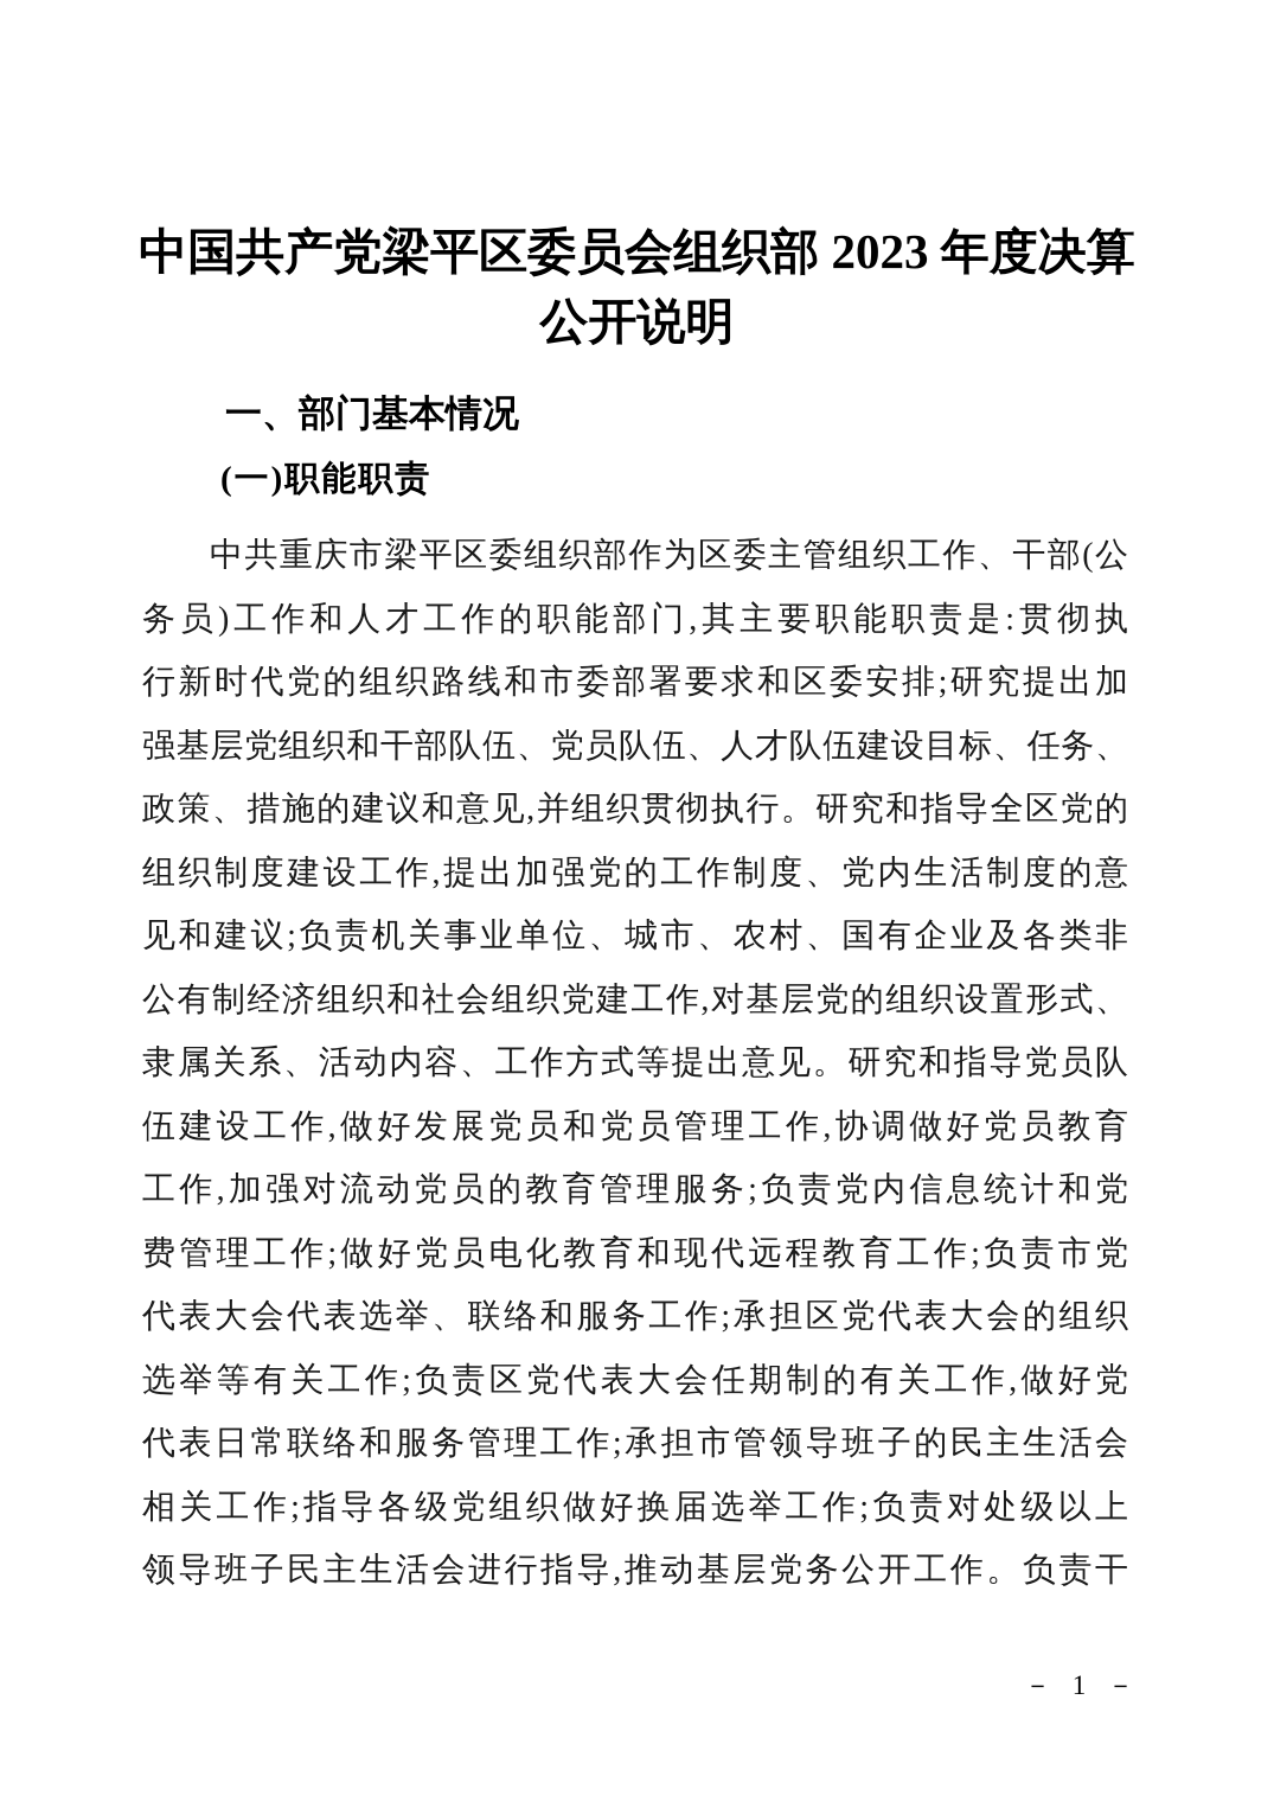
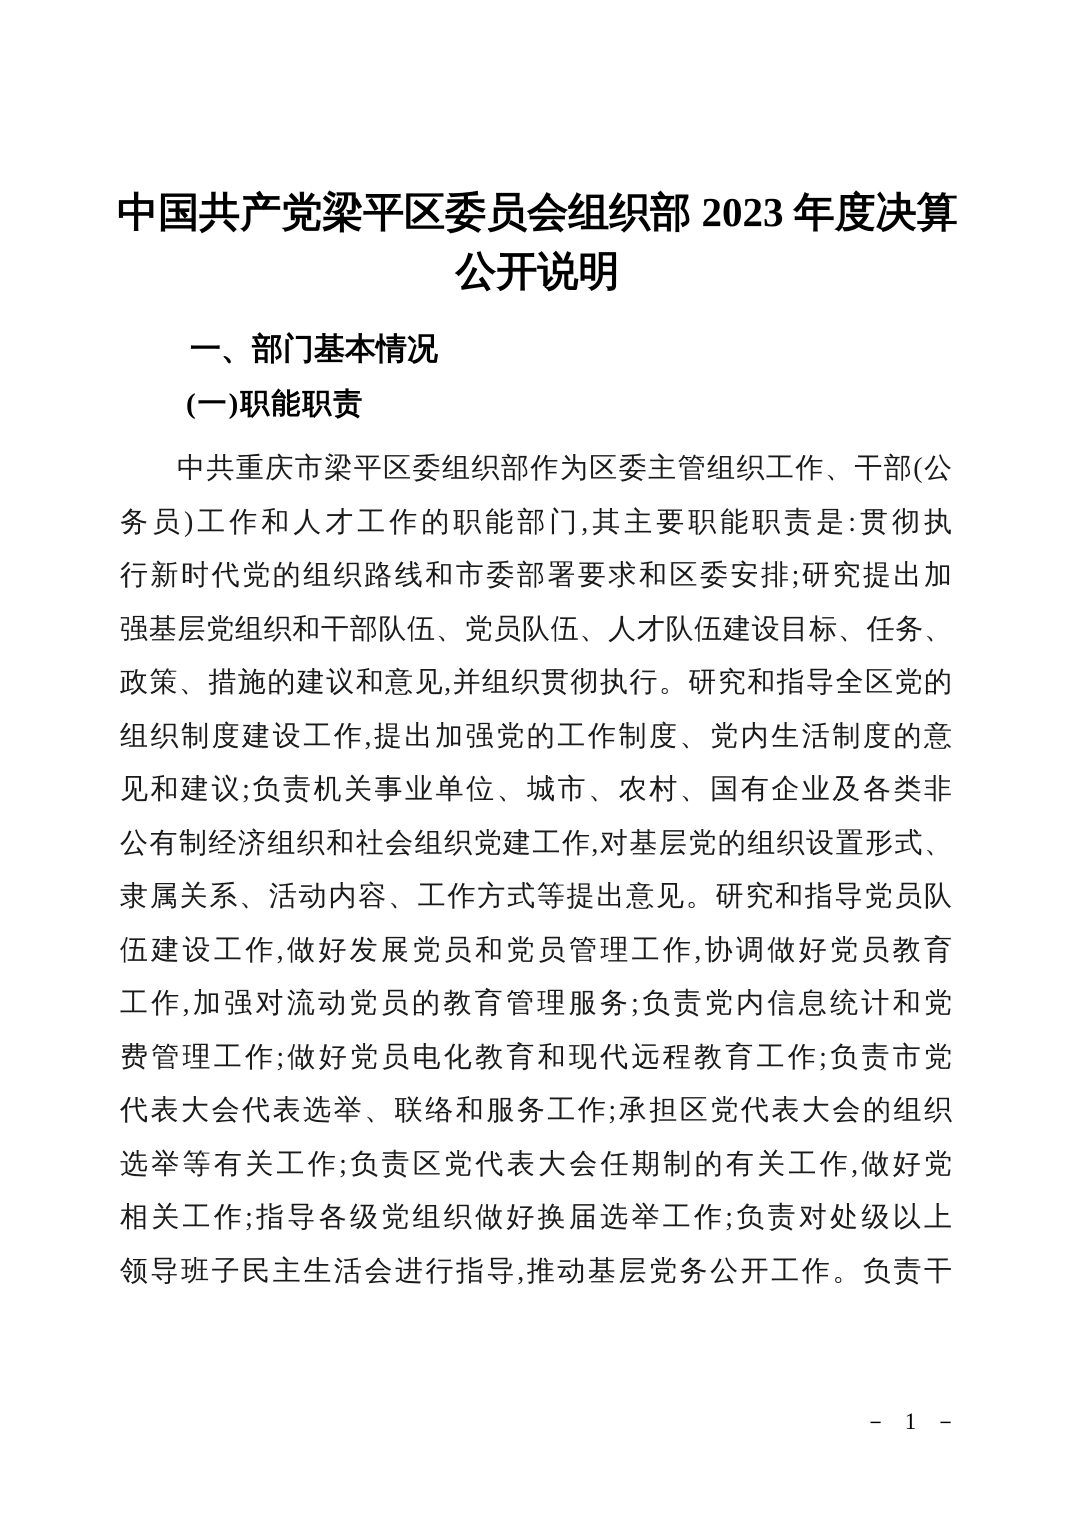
  中国共产党梁平区委员会组织部 2023 年度决算
  公开说明
  一、部门基本情况
  (一)职能职责
  中共重庆市梁平区委组织部作为区委主管组织工作、干部(公
  务员)工作和人才工作的职能部门,其主要职能职责是:贯彻执
  行新时代党的组织路线和市委部署要求和区委安排;研究提出加
  强基层党组织和干部队伍、党员队伍、人才队伍建设目标、任务、
  政策、措施的建议和意见,并组织贯彻执行。研究和指导全区党的
  组织制度建设工作,提出加强党的工作制度、党内生活制度的意
  见和建议;负责机关事业单位、城市、农村、国有企业及各类非
  公有制经济组织和社会组织党建工作,对基层党的组织设置形式、
  隶属关系、活动内容、工作方式等提出意见。研究和指导党员队
  伍建设工作,做好发展党员和党员管理工作,协调做好党员教育
  工作,加强对流动党员的教育管理服务;负责党内信息统计和党
  费管理工作;做好党员电化教育和现代远程教育工作;负责市党
  代表大会代表选举、联络和服务工作;承担区党代表大会的组织
  选举等有关工作;负责区党代表大会任期制的有关工作,做好党
- 代表日常联络和服务管理工作;承担市管领导班子的民主生活会
  相关工作;指导各级党组织做好换届选举工作;负责对处级以上
  领导班子民主生活会进行指导,推动基层党务公开工作。负责干
  － 1 －
